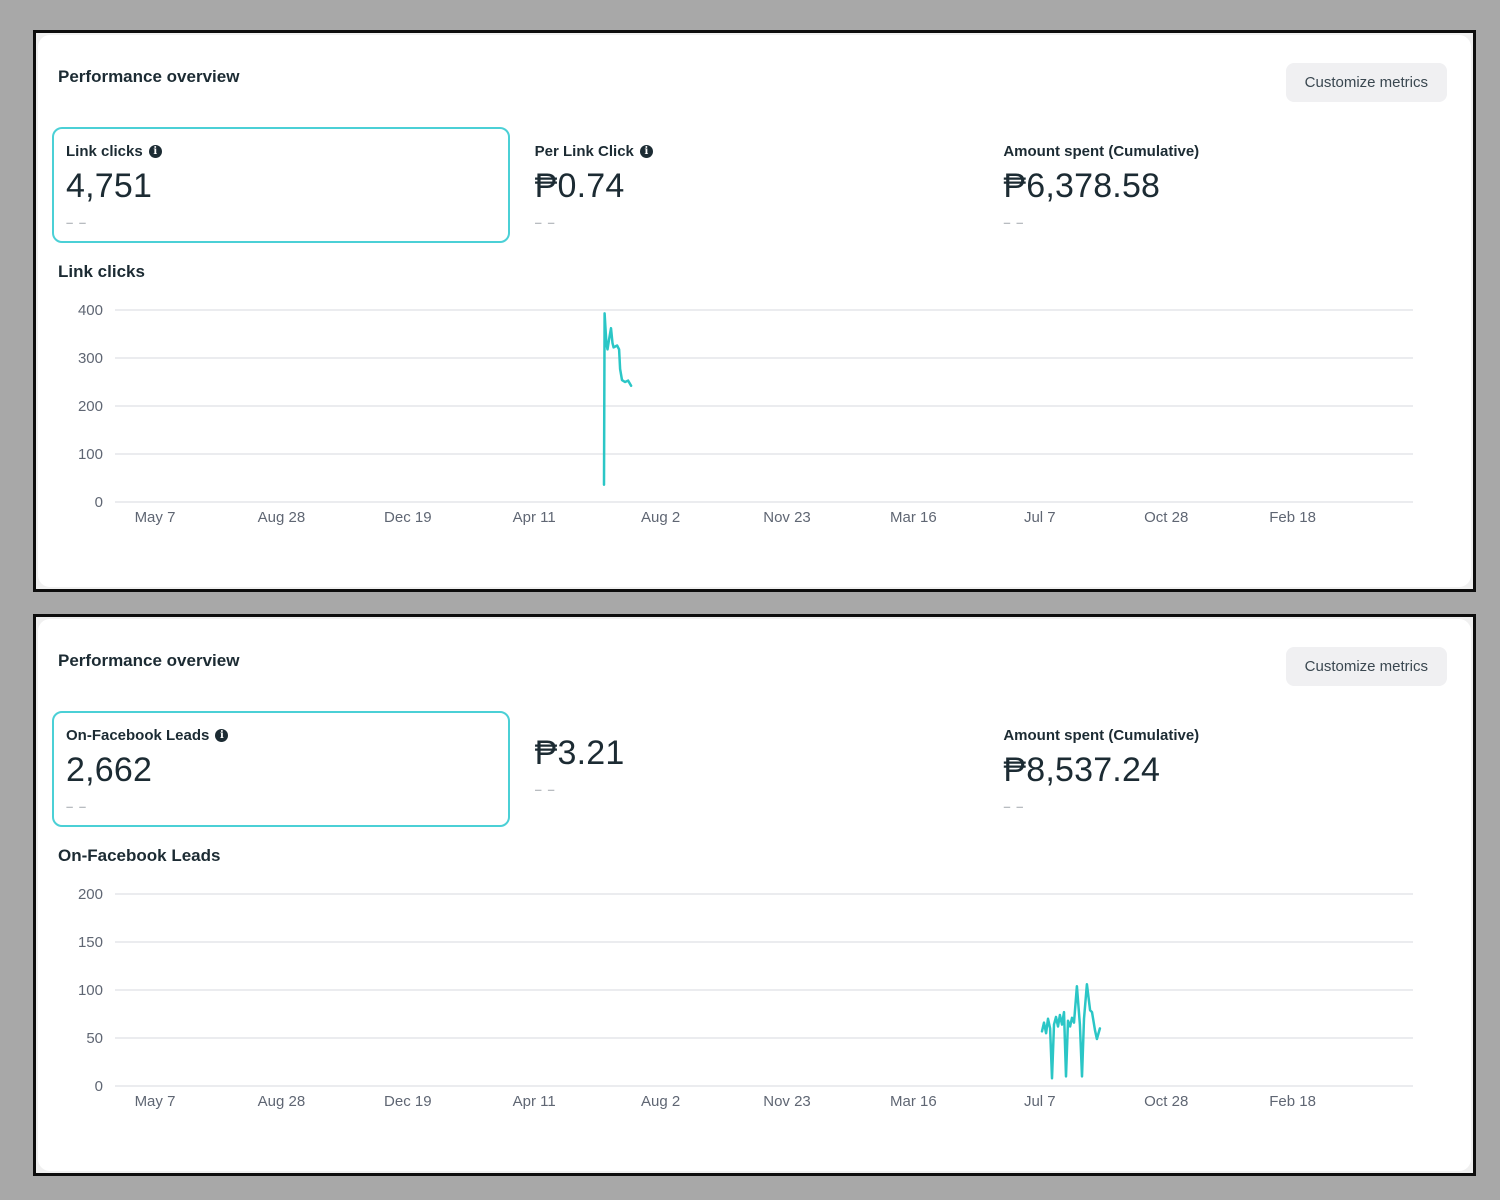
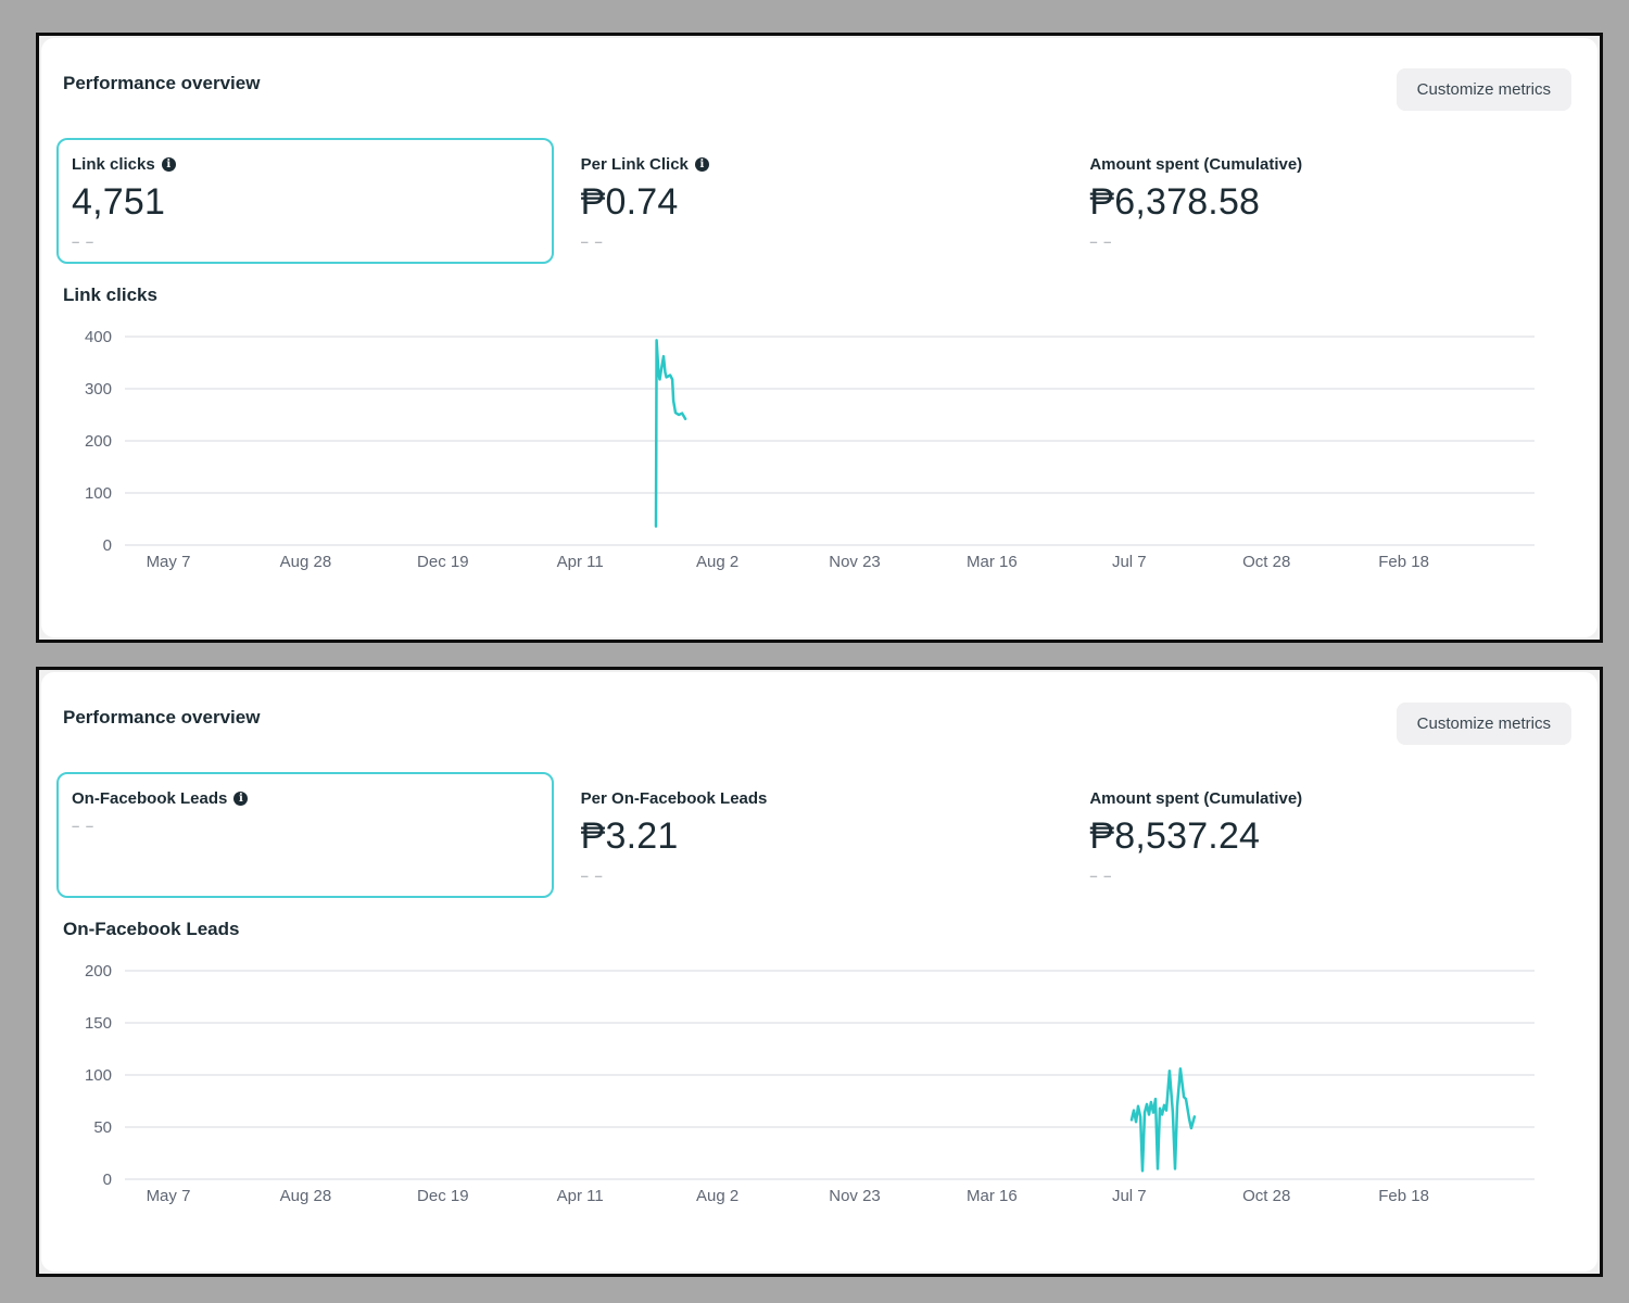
  Performance overview
  Customize metrics
  Link clicks
  i
  4,751
  – –
  Per Link Click
  i
  ₱0.74
  – –
  Amount spent (Cumulative)
  ₱6,378.58
  – –
  Link clicks
  0
  100
  200
  300
  400
  May 7
  Aug 28
  Dec 19
  Apr 11
  Aug 2
  Nov 23
  Mar 16
  Jul 7
  Oct 28
  Feb 18
  Performance overview
  Customize metrics
  On-Facebook Leads
  i
- 2,662
  – –
+ Per On-Facebook Leads
  ₱3.21
  – –
  Amount spent (Cumulative)
  ₱8,537.24
  – –
  On-Facebook Leads
  0
  50
  100
  150
  200
  May 7
  Aug 28
  Dec 19
  Apr 11
  Aug 2
  Nov 23
  Mar 16
  Jul 7
  Oct 28
  Feb 18
